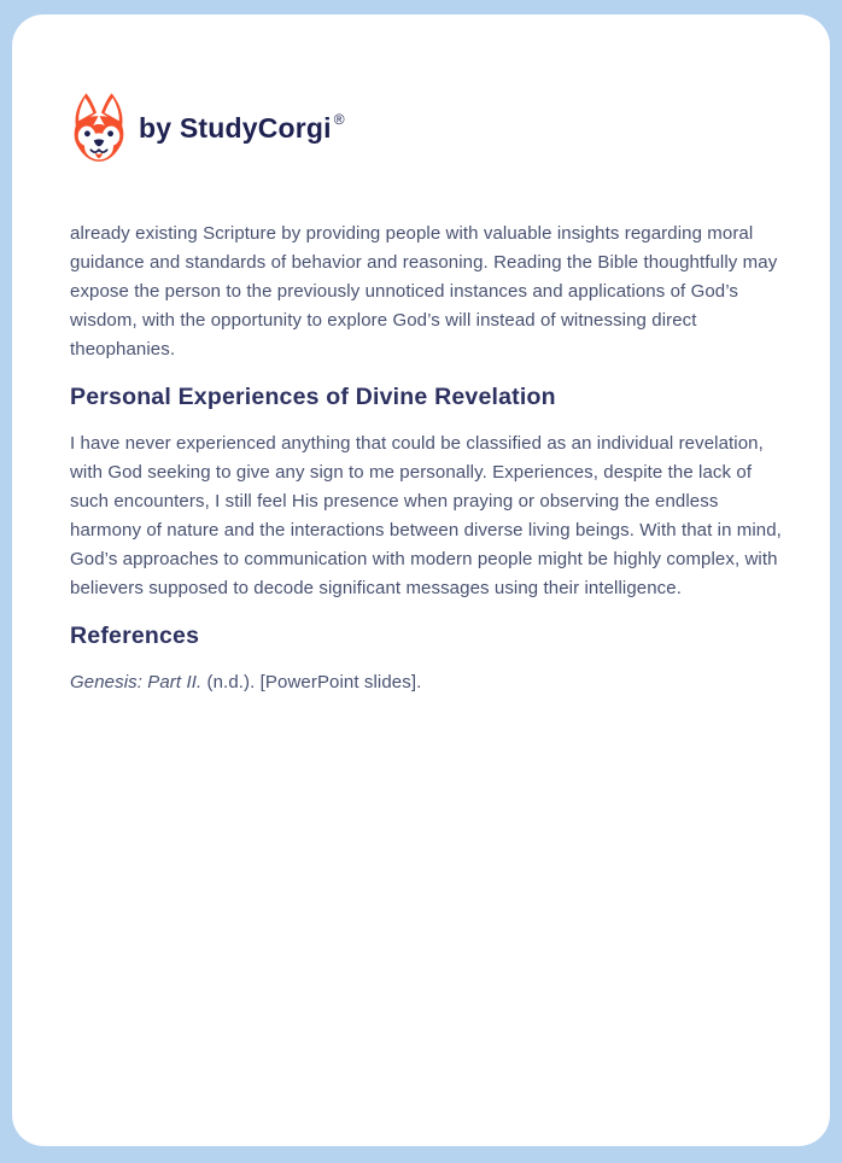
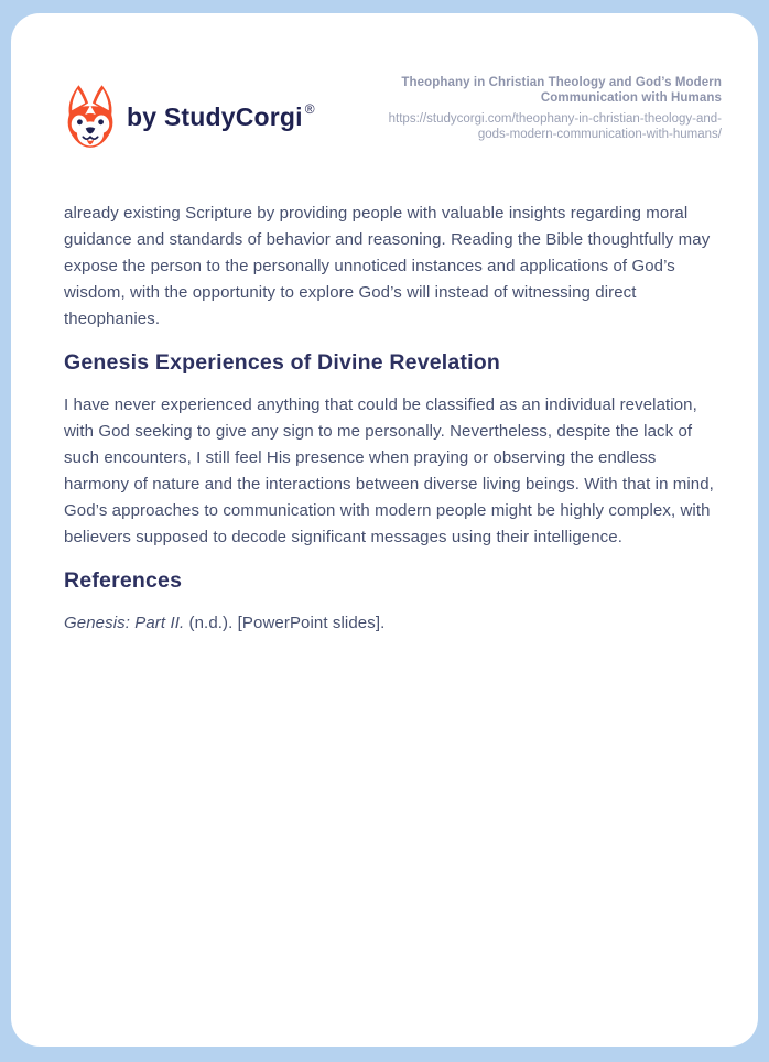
  by StudyCorgi ®
+ Theophany in Christian Theology and God’s Modern Communication with Humans
+ https://studycorgi.com/theophany-in-christian-theology-and-gods-modern-communication-with-humans/
- already existing Scripture by providing people with valuable insights regarding moral guidance and standards of behavior and reasoning. Reading the Bible thoughtfully may expose the person to the previously unnoticed instances and applications of God’s wisdom, with the opportunity to explore God’s will instead of witnessing direct theophanies.
+ already existing Scripture by providing people with valuable insights regarding moral guidance and standards of behavior and reasoning. Reading the Bible thoughtfully may expose the person to the personally unnoticed instances and applications of God’s wisdom, with the opportunity to explore God’s will instead of witnessing direct theophanies.
- Personal Experiences of Divine Revelation
+ Genesis Experiences of Divine Revelation
- I have never experienced anything that could be classified as an individual revelation, with God seeking to give any sign to me personally. Experiences, despite the lack of such encounters, I still feel His presence when praying or observing the endless harmony of nature and the interactions between diverse living beings. With that in mind, God’s approaches to communication with modern people might be highly complex, with believers supposed to decode significant messages using their intelligence.
+ I have never experienced anything that could be classified as an individual revelation, with God seeking to give any sign to me personally. Nevertheless, despite the lack of such encounters, I still feel His presence when praying or observing the endless harmony of nature and the interactions between diverse living beings. With that in mind, God’s approaches to communication with modern people might be highly complex, with believers supposed to decode significant messages using their intelligence.
  References
  Genesis: Part II. (n.d.). [PowerPoint slides].
